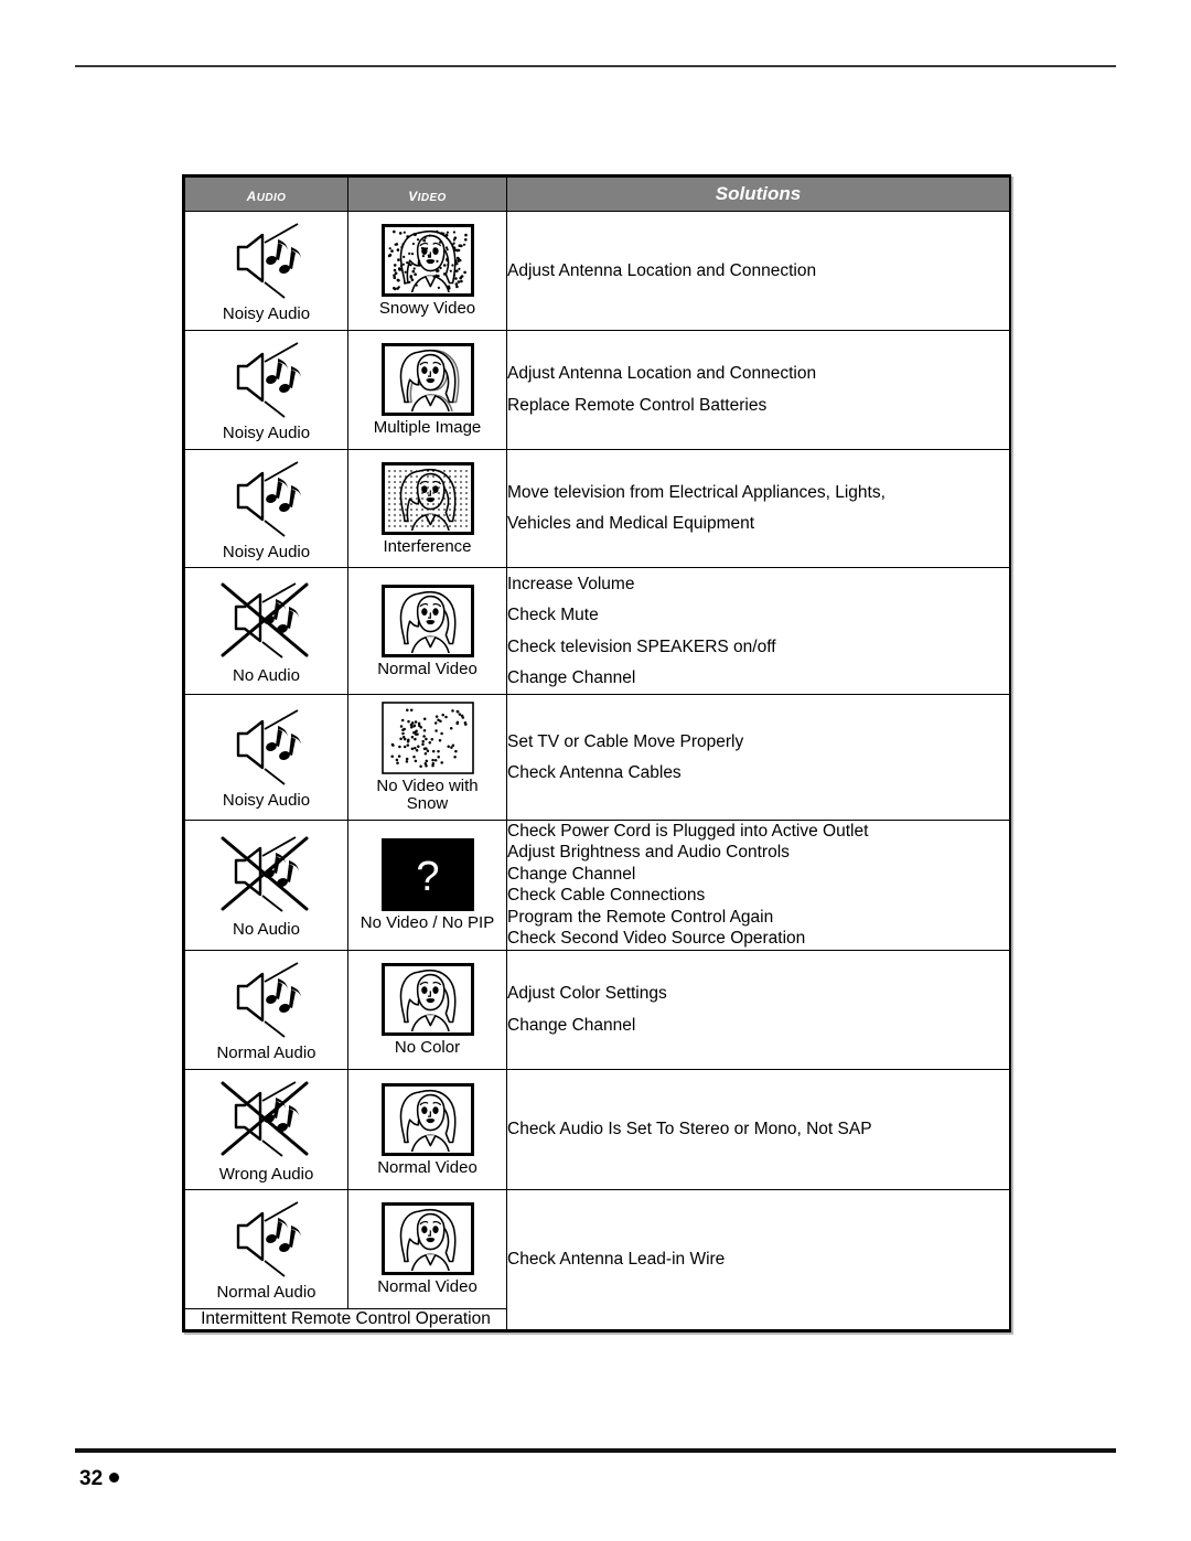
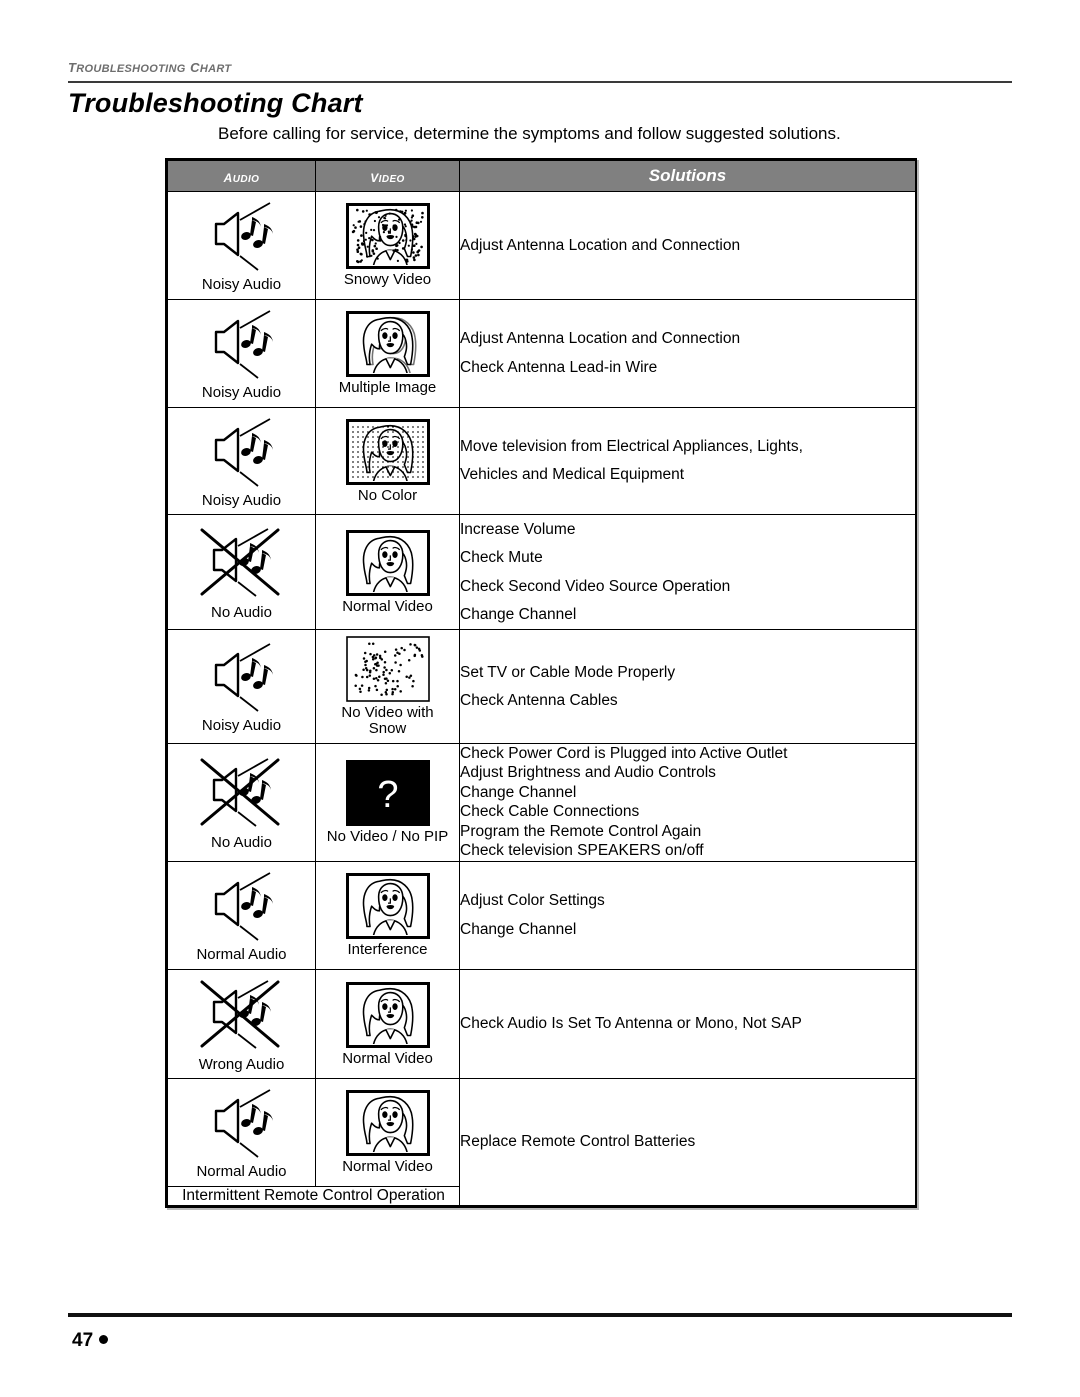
+ troubleshooting chart
+ Troubleshooting Chart
+ Before calling for service, determine the symptoms and follow suggested solutions.
  audio	video	Solutions
  Noisy Audio	Snowy Video	Adjust Antenna Location and Connection
- Noisy Audio	Multiple Image	Adjust Antenna Location and ConnectionReplace Remote Control Batteries
+ Noisy Audio	Multiple Image	Adjust Antenna Location and ConnectionCheck Antenna Lead-in Wire
- Noisy Audio	Interference	Move television from Electrical Appliances, Lights,Vehicles and Medical Equipment
+ Noisy Audio	No Color	Move television from Electrical Appliances, Lights,Vehicles and Medical Equipment
- No Audio	Normal Video	Increase VolumeCheck MuteCheck television SPEAKERS on/offChange Channel
+ No Audio	Normal Video	Increase VolumeCheck MuteCheck Second Video Source OperationChange Channel
- Noisy Audio	No Video withSnow	Set TV or Cable Move ProperlyCheck Antenna Cables
+ Noisy Audio	No Video withSnow	Set TV or Cable Mode ProperlyCheck Antenna Cables
- No Audio	?No Video / No PIP	Check Power Cord is Plugged into Active OutletAdjust Brightness and Audio ControlsChange ChannelCheck Cable ConnectionsProgram the Remote Control AgainCheck Second Video Source Operation
+ No Audio	?No Video / No PIP	Check Power Cord is Plugged into Active OutletAdjust Brightness and Audio ControlsChange ChannelCheck Cable ConnectionsProgram the Remote Control AgainCheck television SPEAKERS on/off
- Normal Audio	No Color	Adjust Color SettingsChange Channel
+ Normal Audio	Interference	Adjust Color SettingsChange Channel
- Wrong Audio	Normal Video	Check Audio Is Set To Stereo or Mono, Not SAP
+ Wrong Audio	Normal Video	Check Audio Is Set To Antenna or Mono, Not SAP
- Normal Audio	Normal Video	Check Antenna Lead-in Wire
+ Normal Audio	Normal Video	Replace Remote Control Batteries
  Intermittent Remote Control Operation
- 32
+ 47
